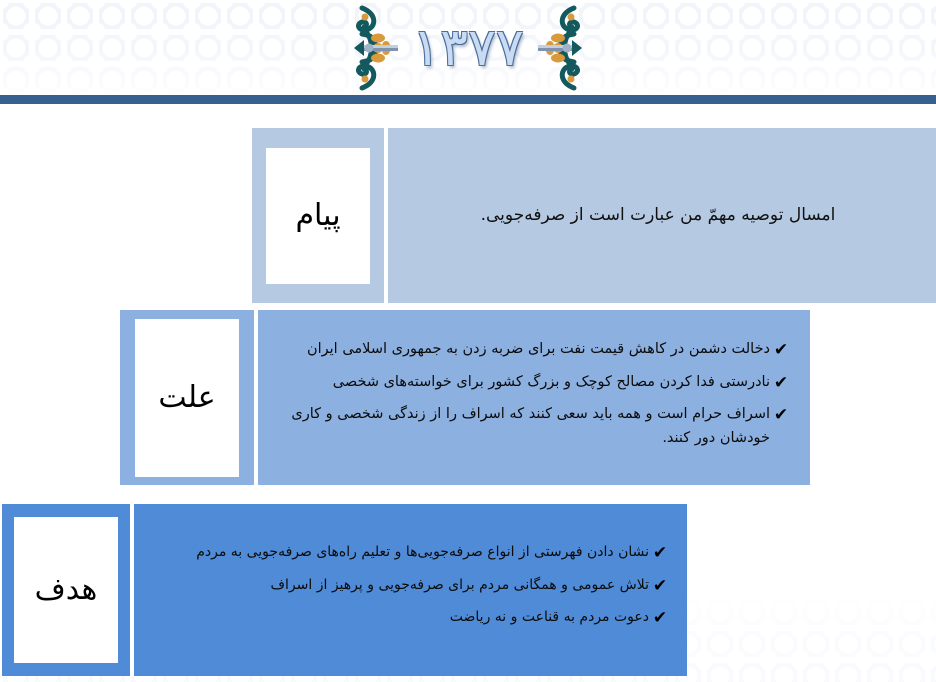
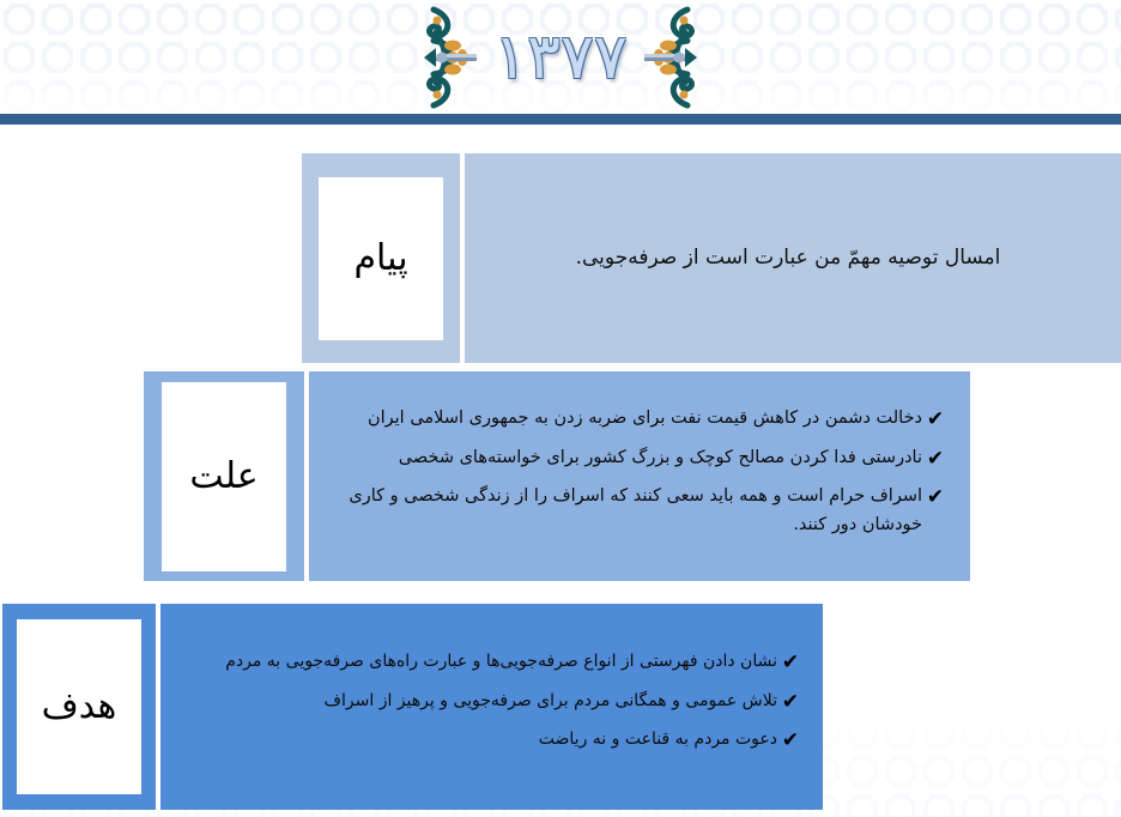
  ۱۳۷۷
  امسال توصیه مهمّ من عبارت است از صرفه‌جویی.
  پیام
  ✔
  دخالت دشمن در کاهش قیمت نفت برای ضربه زدن به جمهوری اسلامی ایران
  ✔
  نادرستی فدا کردن مصالح کوچک و بزرگ کشور برای خواسته‌های شخصی
  ✔
  اسراف حرام است و همه باید سعی کنند که اسراف را از زندگی شخصی و کاری خودشان دور کنند.
  علت
  ✔
- نشان دادن فهرستی از انواع صرفه‌جویی‌ها و تعلیم راه‌های صرفه‌جویی به مردم
+ نشان دادن فهرستی از انواع صرفه‌جویی‌ها و عبارت راه‌های صرفه‌جویی به مردم
  ✔
  تلاش عمومی و همگانی مردم برای صرفه‌جویی و پرهیز از اسراف
  ✔
  دعوت مردم به قناعت و نه ریاضت
  هدف
